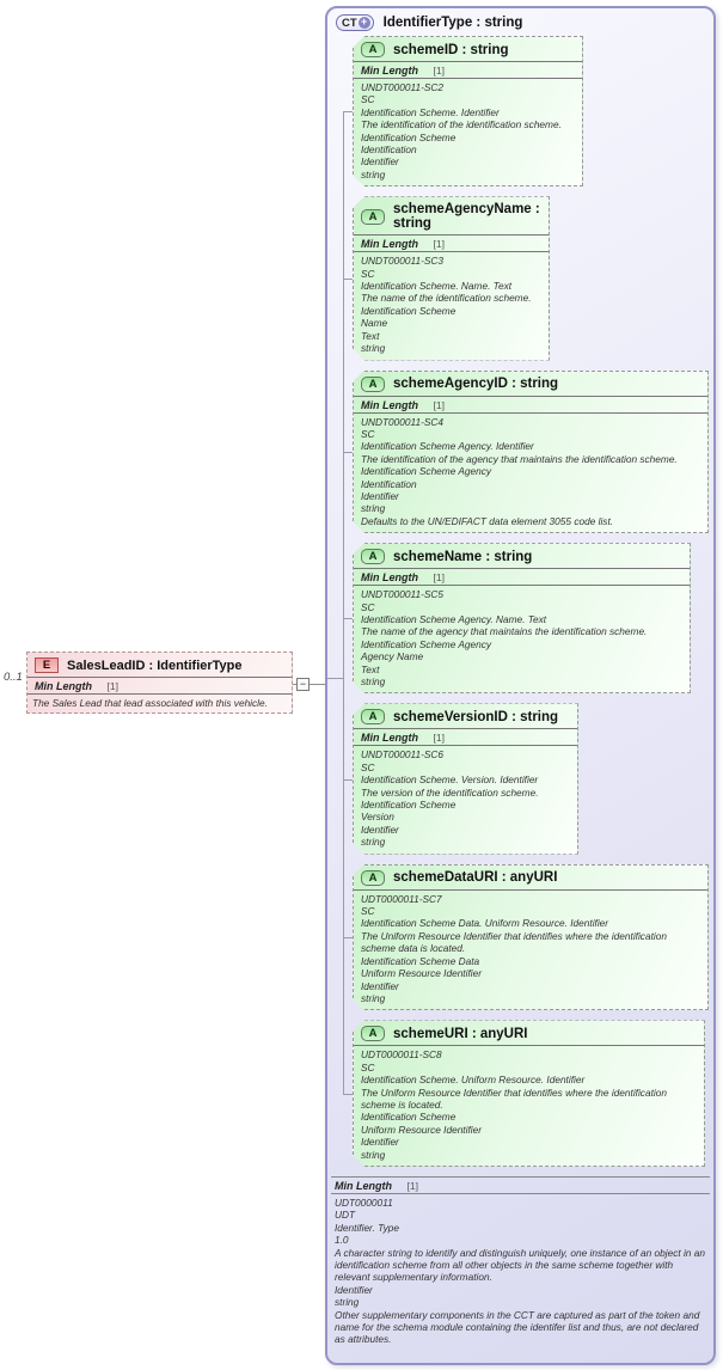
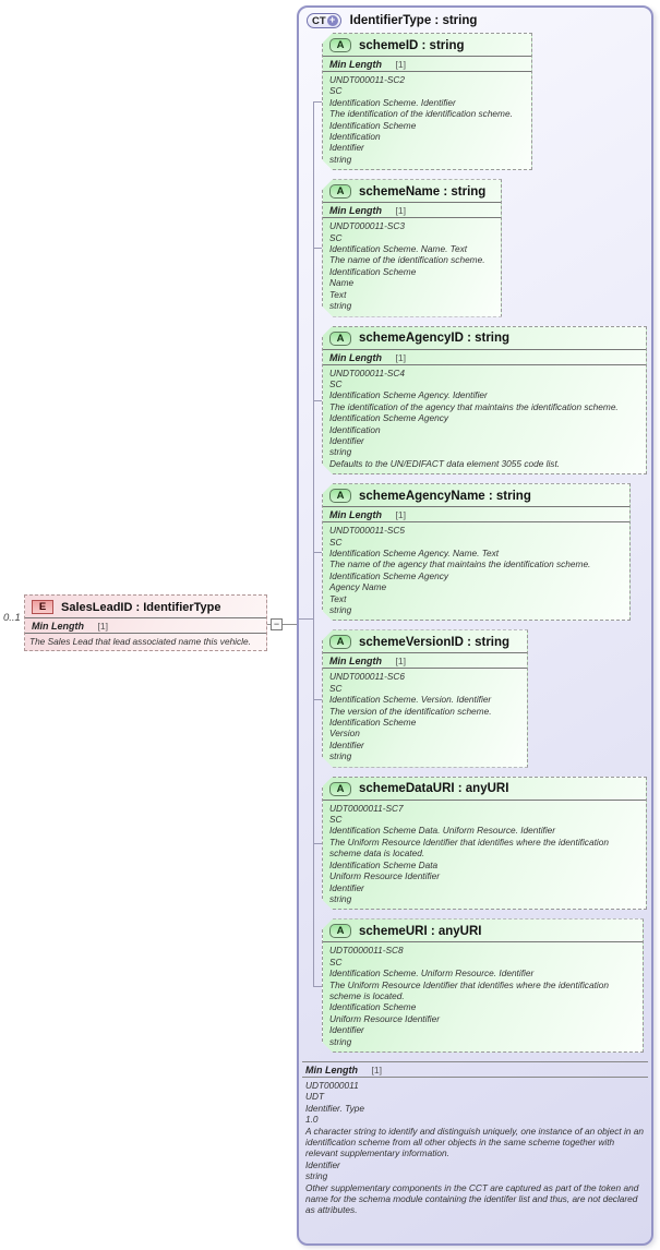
  0..1
  E
  SalesLeadID : IdentifierType
  Min Length [1]
- The Sales Lead that lead associated with this vehicle.
+ The Sales Lead that lead associated name this vehicle.
  −
  CT
  +
  IdentifierType : string
  A
  schemeID : string
  Min Length [1]
  UNDT000011-SC2
  SC
  Identification Scheme. Identifier
  The identification of the identification scheme.
  Identification Scheme
  Identification
  Identifier
  string
  A
- schemeAgencyName : string
+ schemeName : string
  Min Length [1]
  UNDT000011-SC3
  SC
  Identification Scheme. Name. Text
  The name of the identification scheme.
  Identification Scheme
  Name
  Text
  string
  A
  schemeAgencyID : string
  Min Length [1]
  UNDT000011-SC4
  SC
  Identification Scheme Agency. Identifier
  The identification of the agency that maintains the identification scheme.
  Identification Scheme Agency
  Identification
  Identifier
  string
  Defaults to the UN/EDIFACT data element 3055 code list.
  A
- schemeName : string
+ schemeAgencyName : string
  Min Length [1]
  UNDT000011-SC5
  SC
  Identification Scheme Agency. Name. Text
  The name of the agency that maintains the identification scheme.
  Identification Scheme Agency
  Agency Name
  Text
  string
  A
  schemeVersionID : string
  Min Length [1]
  UNDT000011-SC6
  SC
  Identification Scheme. Version. Identifier
  The version of the identification scheme.
  Identification Scheme
  Version
  Identifier
  string
  A
  schemeDataURI : anyURI
  UDT0000011-SC7
  SC
  Identification Scheme Data. Uniform Resource. Identifier
  The Uniform Resource Identifier that identifies where the identification scheme data is located.
  Identification Scheme Data
  Uniform Resource Identifier
  Identifier
  string
  A
  schemeURI : anyURI
  UDT0000011-SC8
  SC
  Identification Scheme. Uniform Resource. Identifier
  The Uniform Resource Identifier that identifies where the identification scheme is located.
  Identification Scheme
  Uniform Resource Identifier
  Identifier
  string
  Min Length [1]
  UDT0000011
  UDT
  Identifier. Type
  1.0
  A character string to identify and distinguish uniquely, one instance of an object in an identification scheme from all other objects in the same scheme together with relevant supplementary information.
  Identifier
  string
  Other supplementary components in the CCT are captured as part of the token and name for the schema module containing the identifer list and thus, are not declared as attributes.
